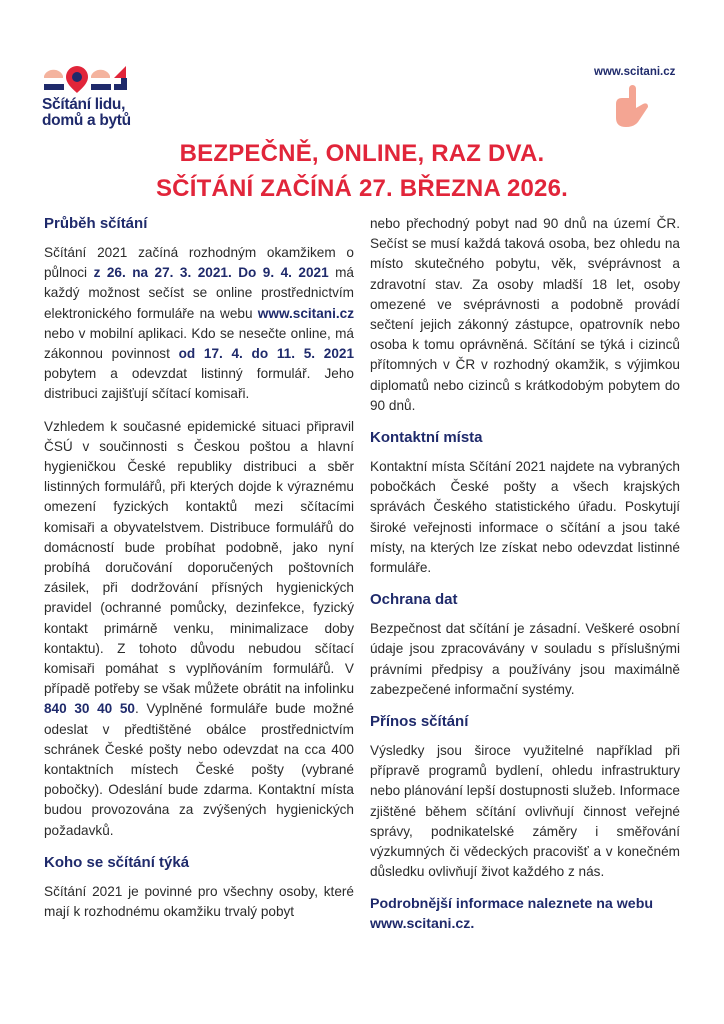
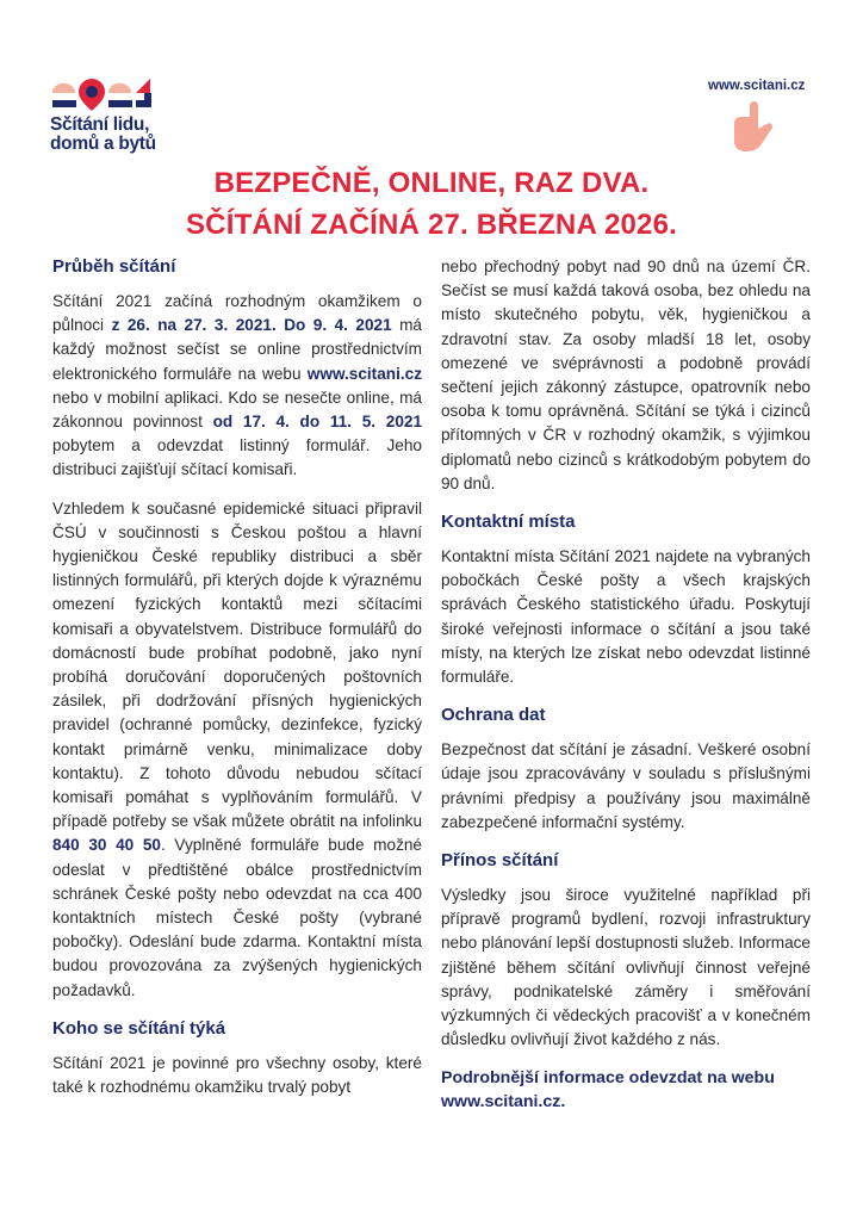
  Sčítání lidu,
  domů a bytů
  www.scitani.cz
  BEZPEČNĚ, ONLINE, RAZ DVA.
  SČÍTÁNÍ ZAČÍNÁ 27. BŘEZNA 2026.
  Průběh sčítání
  Sčítání 2021 začíná rozhodným okamžikem o půlnoci z 26. na 27. 3. 2021. Do 9. 4. 2021 má každý možnost sečíst se online prostřednictvím elektronického formuláře na webu www.scitani.cz nebo v mobilní aplikaci. Kdo se nesečte online, má zákonnou povinnost od 17. 4. do 11. 5. 2021 pobytem a odevzdat listinný formulář. Jeho distribuci zajišťují sčítací komisaři.
  Vzhledem k současné epidemické situaci připravil ČSÚ v součinnosti s Českou poštou a hlavní hygieničkou České republiky distribuci a sběr listinných formulářů, při kterých dojde k výraznému omezení fyzických kontaktů mezi sčítacími komisaři a obyvatelstvem. Distribuce formulářů do domácností bude probíhat podobně, jako nyní probíhá doručování doporučených poštovních zásilek, při dodržování přísných hygienických pravidel (ochranné pomůcky, dezinfekce, fyzický kontakt primárně venku, minimalizace doby kontaktu). Z tohoto důvodu nebudou sčítací komisaři pomáhat s vyplňováním formulářů. V případě potřeby se však můžete obrátit na infolinku 840 30 40 50. Vyplněné formuláře bude možné odeslat v předtištěné obálce prostřednictvím schránek České pošty nebo odevzdat na cca 400 kontaktních místech České pošty (vybrané pobočky). Odeslání bude zdarma. Kontaktní místa budou provozována za zvýšených hygienických požadavků.
  Koho se sčítání týká
- Sčítání 2021 je povinné pro všechny osoby, které mají k rozhodnému okamžiku trvalý pobyt
+ Sčítání 2021 je povinné pro všechny osoby, které také k rozhodnému okamžiku trvalý pobyt
- nebo přechodný pobyt nad 90 dnů na území ČR. Sečíst se musí každá taková osoba, bez ohledu na místo skutečného pobytu, věk, svéprávnost a zdravotní stav. Za osoby mladší 18 let, osoby omezené ve svéprávnosti a podobně provádí sečtení jejich zákonný zástupce, opatrovník nebo osoba k tomu oprávněná. Sčítání se týká i cizinců přítomných v ČR v rozhodný okamžik, s výjimkou diplomatů nebo cizinců s krátkodobým pobytem do 90 dnů.
+ nebo přechodný pobyt nad 90 dnů na území ČR. Sečíst se musí každá taková osoba, bez ohledu na místo skutečného pobytu, věk, hygieničkou a zdravotní stav. Za osoby mladší 18 let, osoby omezené ve svéprávnosti a podobně provádí sečtení jejich zákonný zástupce, opatrovník nebo osoba k tomu oprávněná. Sčítání se týká i cizinců přítomných v ČR v rozhodný okamžik, s výjimkou diplomatů nebo cizinců s krátkodobým pobytem do 90 dnů.
  Kontaktní místa
  Kontaktní místa Sčítání 2021 najdete na vybraných pobočkách České pošty a všech krajských správách Českého statistického úřadu. Poskytují široké veřejnosti informace o sčítání a jsou také místy, na kterých lze získat nebo odevzdat listinné formuláře.
  Ochrana dat
  Bezpečnost dat sčítání je zásadní. Veškeré osobní údaje jsou zpracovávány v souladu s příslušnými právními předpisy a používány jsou maximálně zabezpečené informační systémy.
  Přínos sčítání
- Výsledky jsou široce využitelné například při přípravě programů bydlení, ohledu infrastruktury nebo plánování lepší dostupnosti služeb. Informace zjištěné během sčítání ovlivňují činnost veřejné správy, podnikatelské záměry i směřování výzkumných či vědeckých pracovišť a v konečném důsledku ovlivňují život každého z nás.
+ Výsledky jsou široce využitelné například při přípravě programů bydlení, rozvoji infrastruktury nebo plánování lepší dostupnosti služeb. Informace zjištěné během sčítání ovlivňují činnost veřejné správy, podnikatelské záměry i směřování výzkumných či vědeckých pracovišť a v konečném důsledku ovlivňují život každého z nás.
- Podrobnější informace naleznete na webu
+ Podrobnější informace odevzdat na webu
  www.scitani.cz.
